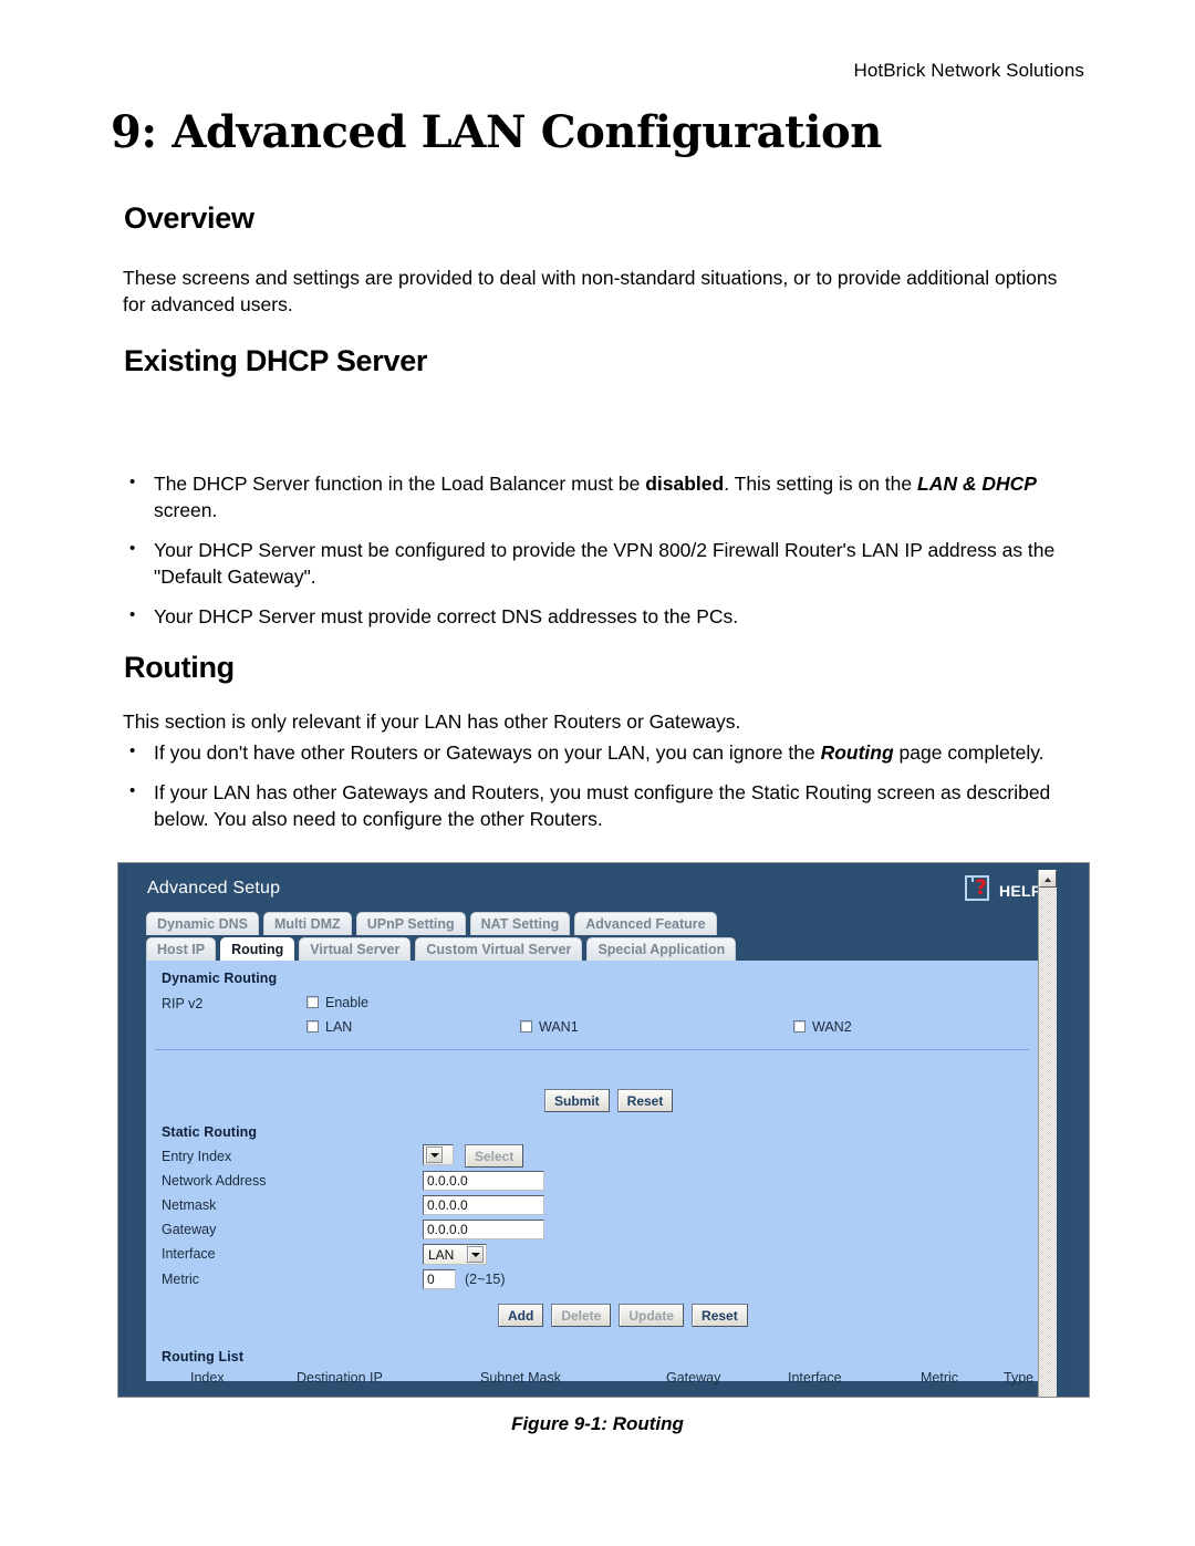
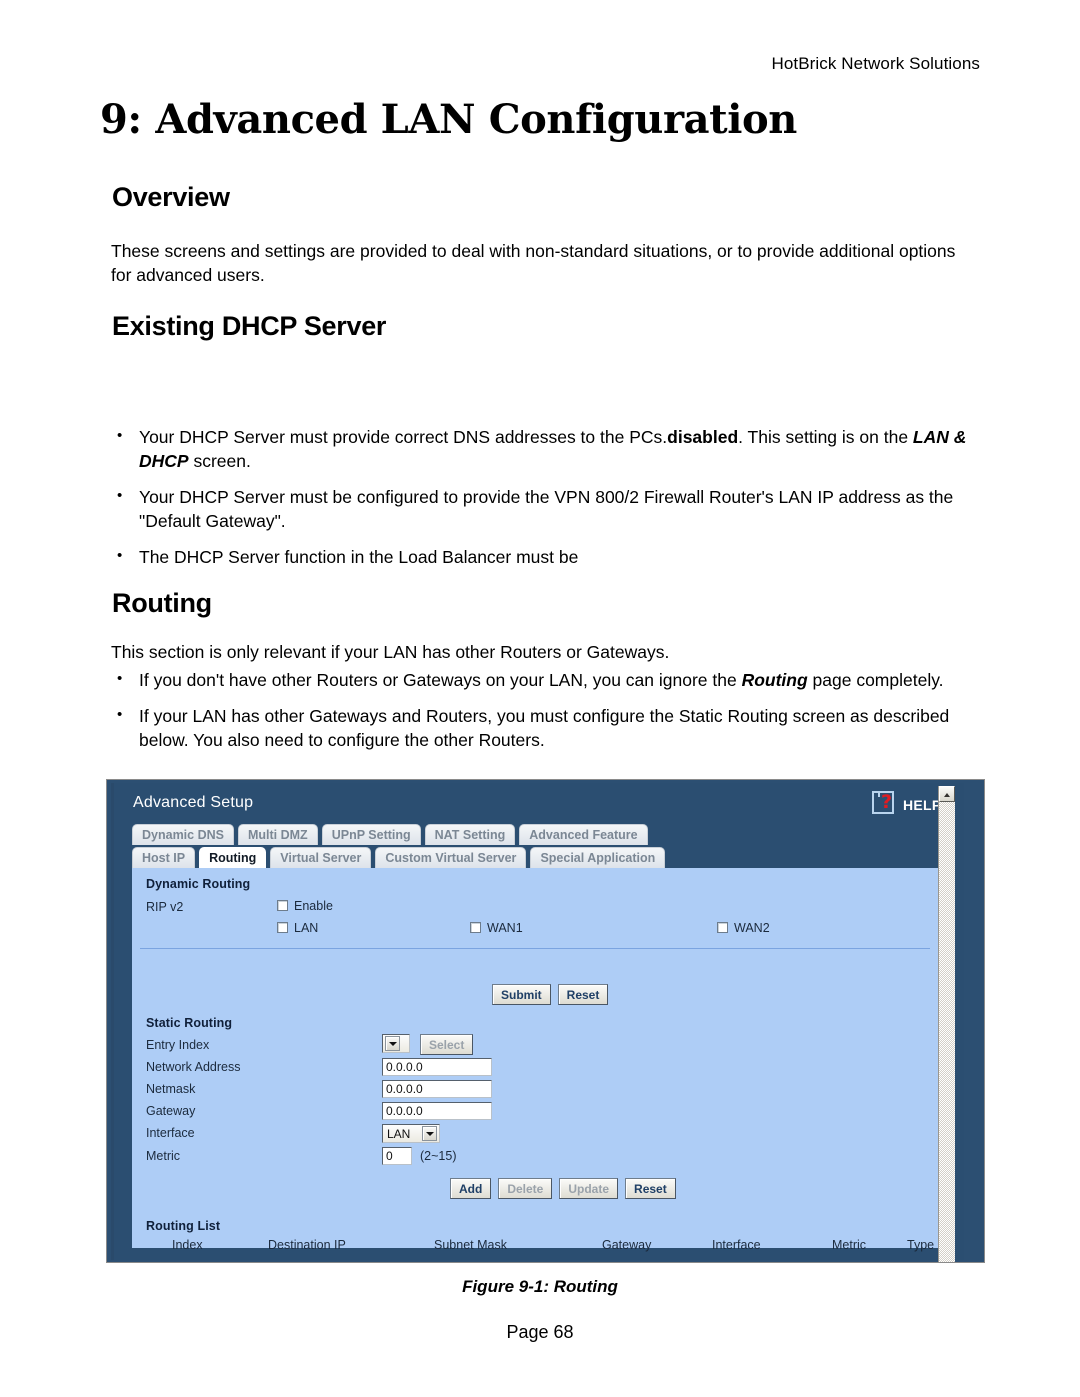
  HotBrick Network Solutions
  9: Advanced LAN Configuration
  Overview
  These screens and settings are provided to deal with non-standard situations, or to provide additional options for advanced users.
  Existing DHCP Server
- The DHCP Server function in the Load Balancer must be disabled. This setting is on the LAN & DHCP screen.
+ Your DHCP Server must provide correct DNS addresses to the PCs.disabled. This setting is on the LAN & DHCP screen.
  Your DHCP Server must be configured to provide the VPN 800/2 Firewall Router's LAN IP address as the "Default Gateway".
- Your DHCP Server must provide correct DNS addresses to the PCs.
+ The DHCP Server function in the Load Balancer must be
  Routing
  This section is only relevant if your LAN has other Routers or Gateways.
  If you don't have other Routers or Gateways on your LAN, you can ignore the Routing page completely.
  If your LAN has other Gateways and Routers, you must configure the Static Routing screen as described below. You also need to configure the other Routers.
  Advanced Setup
  ?
  HELP
  Dynamic DNS
  Multi DMZ
  UPnP Setting
  NAT Setting
  Advanced Feature
  Host IP
  Routing
  Virtual Server
  Custom Virtual Server
  Special Application
  Dynamic Routing
  RIP v2
  Enable
  LAN
  WAN1
  WAN2
  Submit
  Reset
  Static Routing
  Entry Index
  Select
  Network Address
  0.0.0.0
  Netmask
  0.0.0.0
  Gateway
  0.0.0.0
  Interface
  LAN
  Metric
  0
  (2~15)
  Add
  Delete
  Update
  Reset
  Routing List
  Index
  Destination IP
  Subnet Mask
  Gateway
  Interface
  Metric
  Type
  Figure 9-1: Routing
+ Page 68
